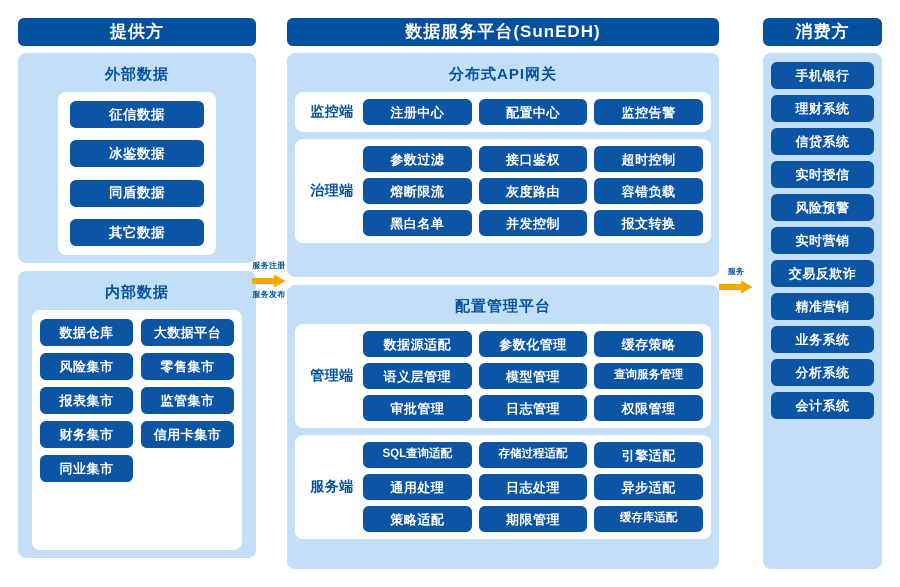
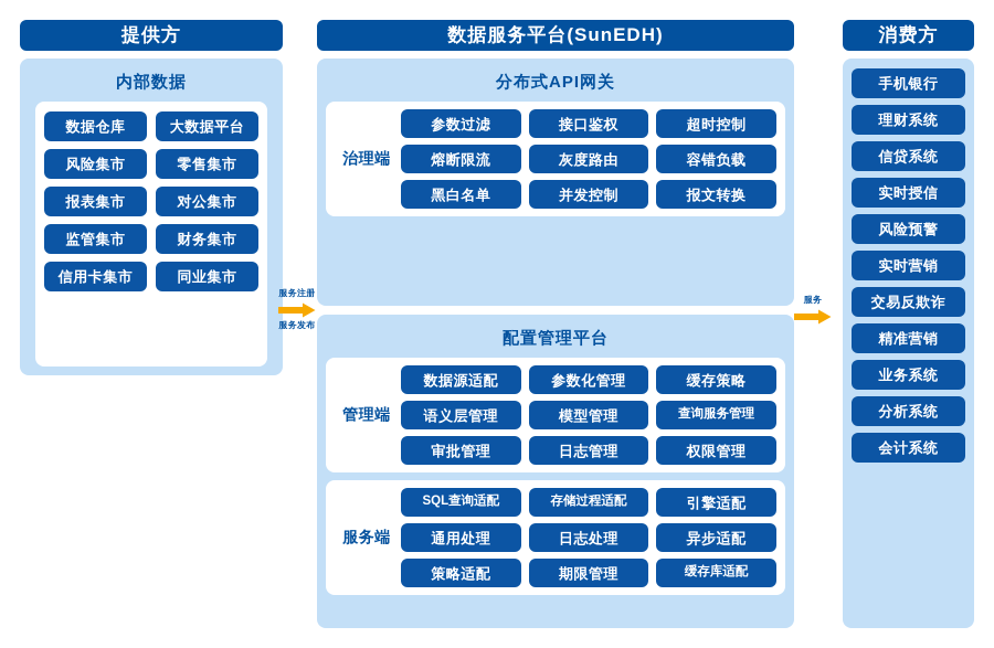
  提供方
- 外部数据
- 征信数据
- 冰鉴数据
- 同盾数据
- 其它数据
  内部数据
  数据仓库
  大数据平台
  风险集市
  零售集市
  报表集市
+ 对公集市
  监管集市
  财务集市
  信用卡集市
  同业集市
  服务注册
  服务发布
  数据服务平台(SunEDH)
  分布式API网关
- 监控端
- 注册中心
- 配置中心
- 监控告警
  治理端
  参数过滤
  接口鉴权
  超时控制
  熔断限流
  灰度路由
  容错负载
  黑白名单
  并发控制
  报文转换
  配置管理平台
  管理端
  数据源适配
  参数化管理
  缓存策略
  语义层管理
  模型管理
  查询服务管理
  审批管理
  日志管理
  权限管理
  服务端
  SQL查询适配
  存储过程适配
  引擎适配
  通用处理
  日志处理
  异步适配
  策略适配
  期限管理
  缓存库适配
  服务
  消费方
  手机银行
  理财系统
  信贷系统
  实时授信
  风险预警
  实时营销
  交易反欺诈
  精准营销
  业务系统
  分析系统
  会计系统
